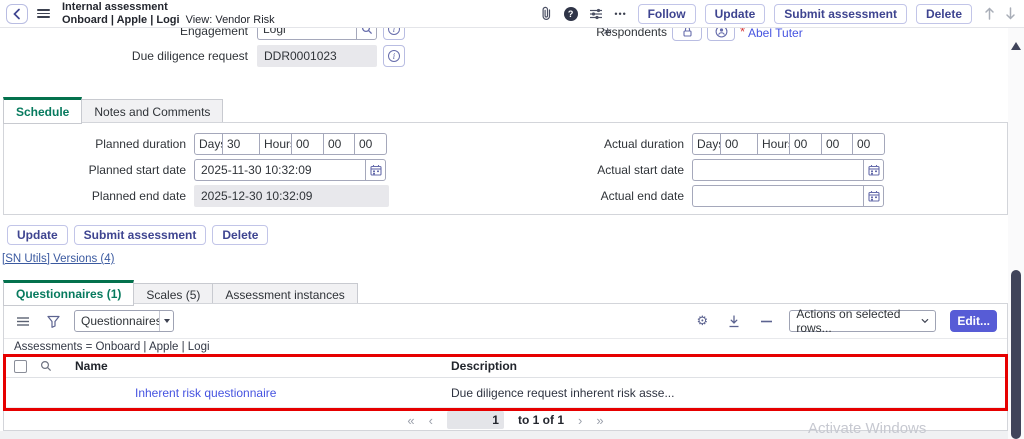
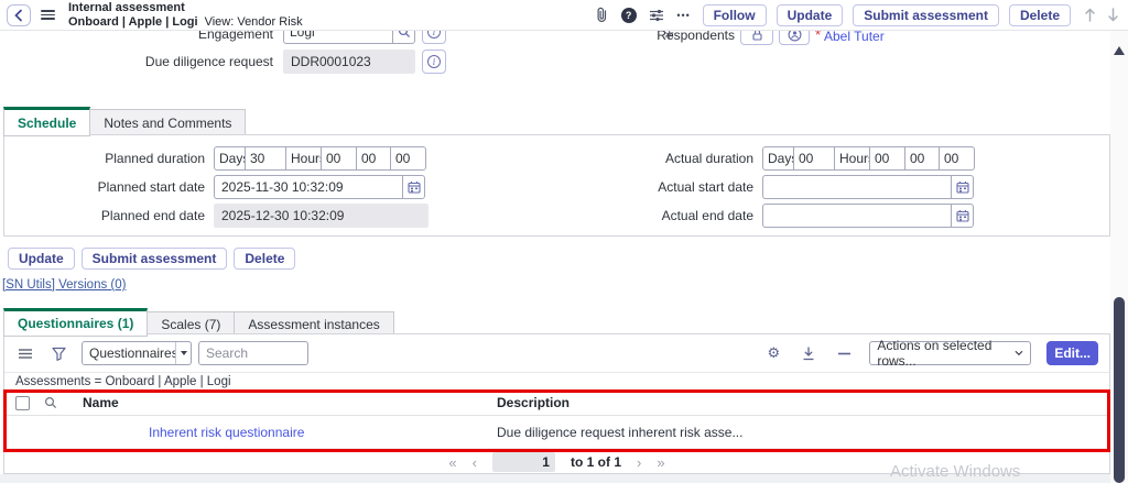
  Engagement
  Logi
  i
  Due diligence request
  DDR0001023
  i
  Respondents
  *
  Abel Tuter
  Internal assessment
  Onboard | Apple | Logi View: Vendor Risk
  ?
  •••
  Follow
  Update
  Submit assessment
  Delete
  Schedule
  Notes and Comments
  Planned duration
  Day
  30
  Hour
  00
  00
  00
  Planned start date
  2025-11-30 10:32:09
  Planned end date
  2025-12-30 10:32:09
  Actual duration
  Day
  00
  Hour
  00
  00
  00
  Actual start date
  Actual end date
  Update
  Submit assessment
  Delete
- [SN Utils] Versions (4)
+ [SN Utils] Versions (0)
  Questionnaires (1)
- Scales (5)
+ Scales (7)
  Assessment instances
  Questionnaires
+ Search
  ⚙
  Actions on selected rows...
  Edit...
  Assessments = Onboard | Apple | Logi
  Name
  Description
  Inherent risk questionnaire
  Due diligence request inherent risk asse...
  «
  ‹
  1
  to 1 of 1
  ›
  »
  Activate Windows
